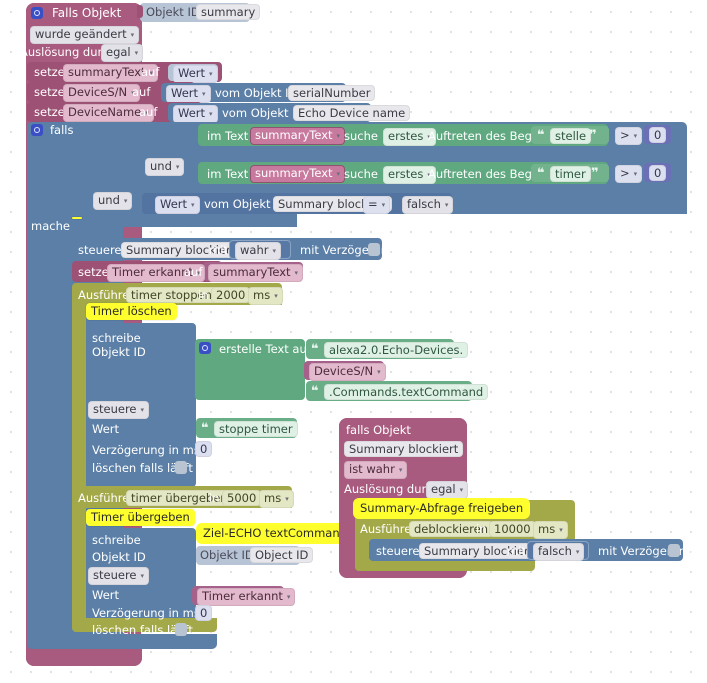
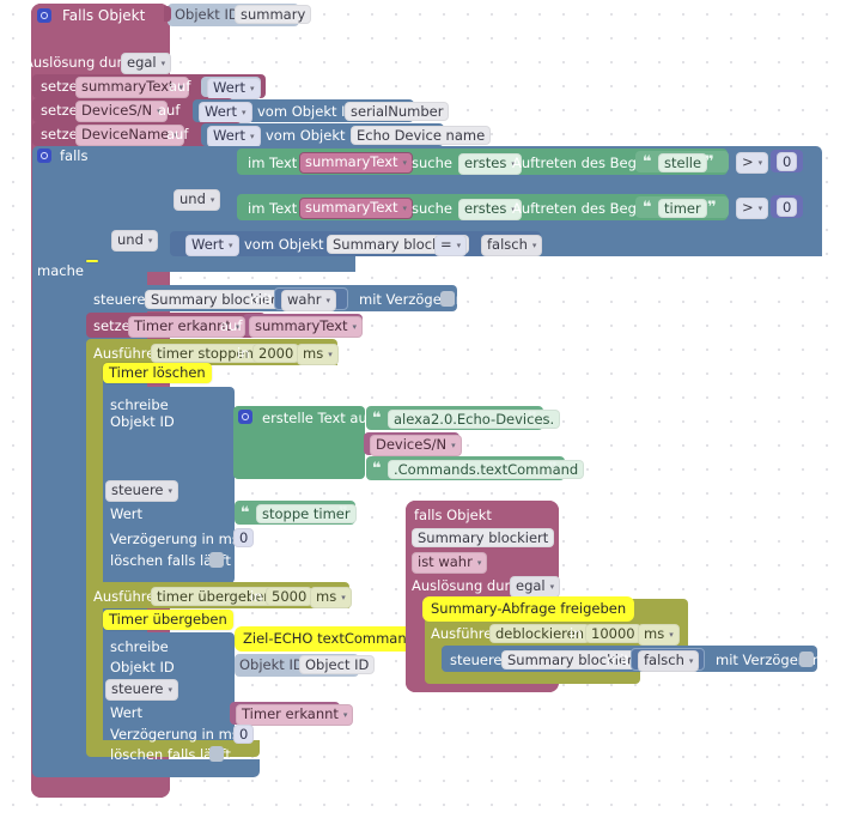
  Falls Objekt
  Objekt I
  summary
- wurde geändert
  Auslösung dur
  egal
  setze
  summaryText
  auf
  Wert
  setze
  DeviceS/N
  auf
  Wert
  vom Objekt I
  serialNumber
  setze
  DeviceName
  auf
  Wert
  vom Objekt
  Echo Device name
  falls
  im Text
  summaryText
  suche
  erstes
  Auftreten des Beg
  ❝
  stelle
  ❞
  >
  0
  und
  im Text
  summaryText
  suche
  erstes
  Auftreten des Beg
  ❝
  timer
  ❞
  >
  0
  und
  Wert
  vom Objekt
  =
  falsch
  mache
  steuere
  Summary blockie
  mit
  wahr
  mit Verzögeng
  setze
  Timer erkannt
  auf
  summaryText
  Ausführ
  timer stoppen
  in
  2000
  ms
  Timer löschen
  schreibe
  Objekt ID
  steuere
  Wert
  Verzögerung in m
  0
  löschen falls lät
  erstelle Text au
  ❝
  alexa2.0.Echo-Devices.
  ❞
  DeviceS/N
  ❝
  .Commands.textCommand
  ❞
  ❝
  stoppe timer
  ❞
  Ausführ
  timer übergebe
  in
  5000
  ms
  Timer übergeben
  schreibe
  Objekt ID
  steuere
  Wert
  Timer erkannt
  Verzögerung in m
  0
  löschen falls lät
  Ziel-ECHO textComman
  Objekt I
  Object ID
  falls Objekt
  Summary blockiert
  ist wahr
  Auslösung dur
  egal
  Summary-Abfrage freigeben
  Ausführe
  deblockieren
  in
  10000
  ms
  steuere
  Summary blockie
  mit
  falsch
  mit Verzögeng
